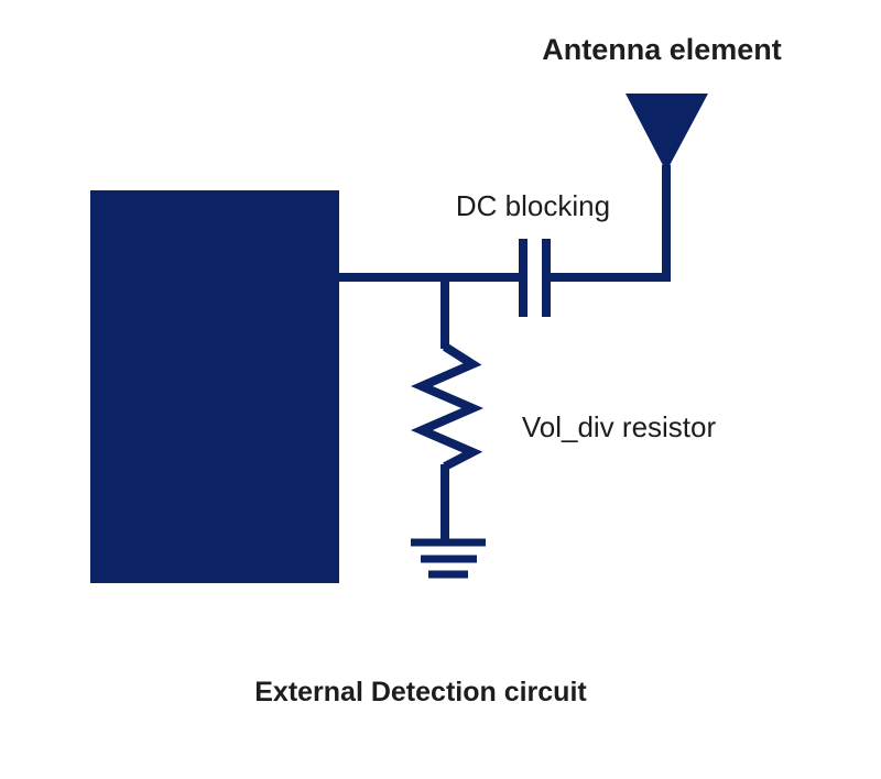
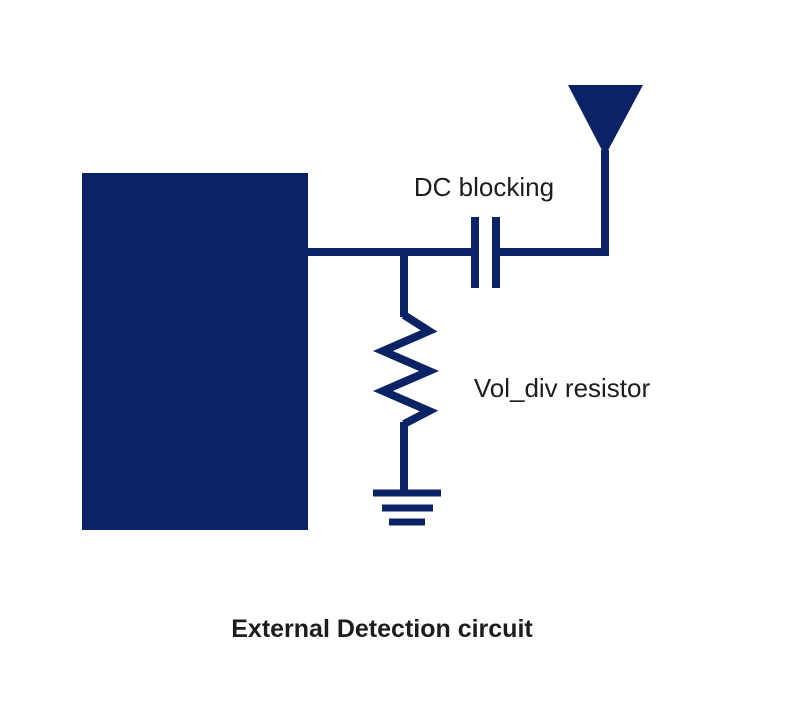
- Antenna element
  DC blocking
  Vol_div resistor
  External Detection circuit
